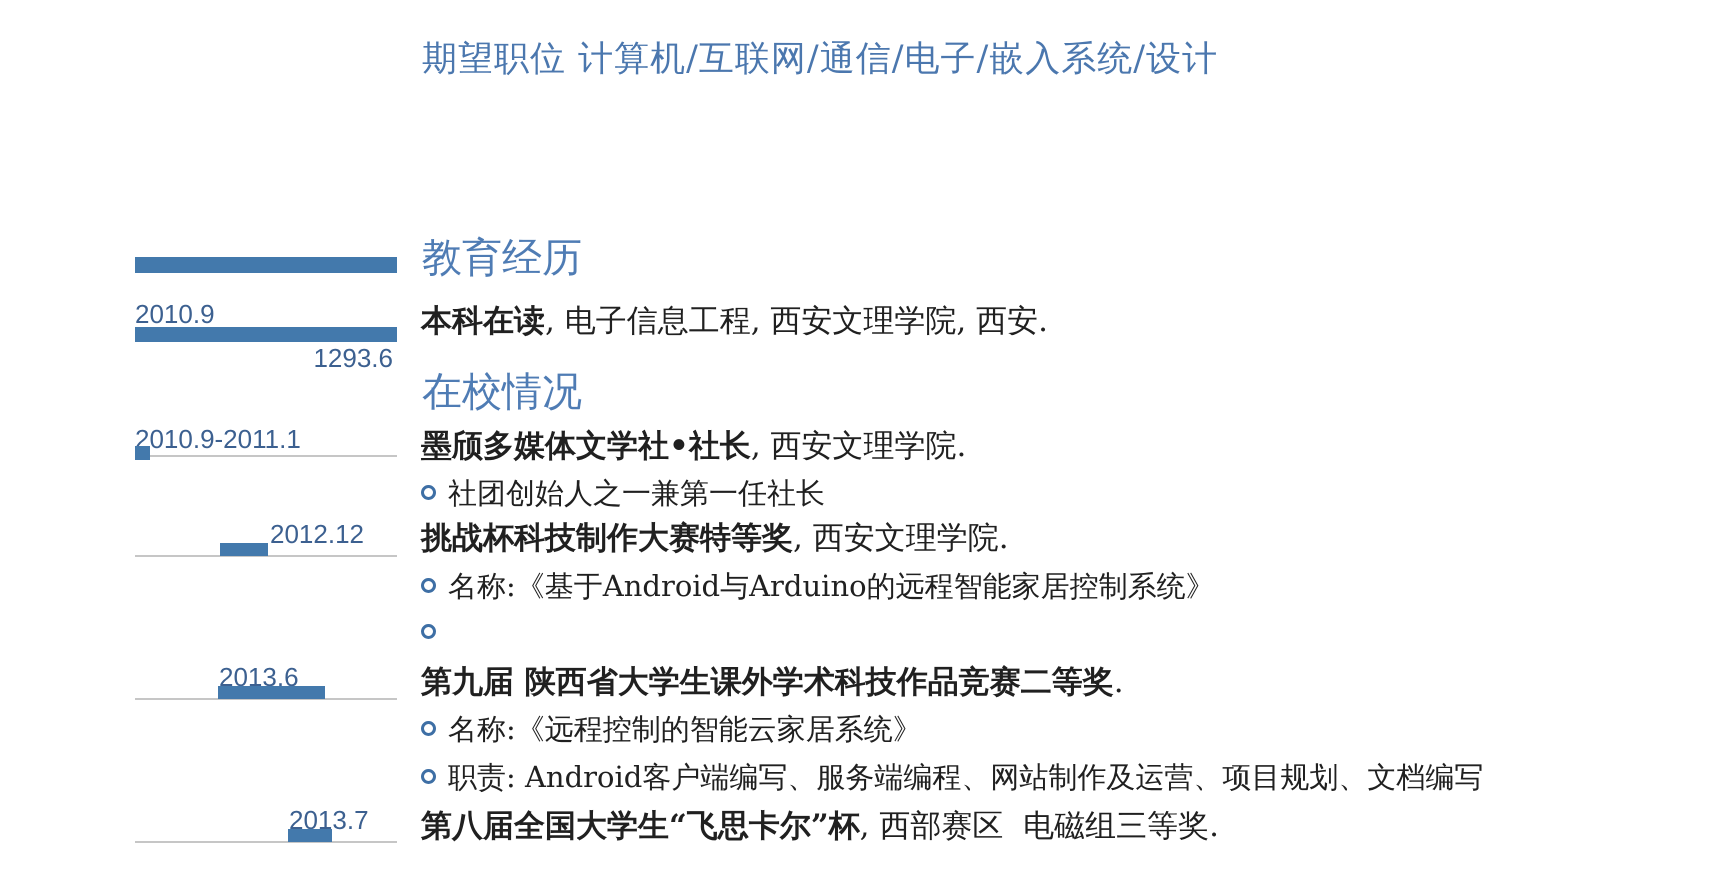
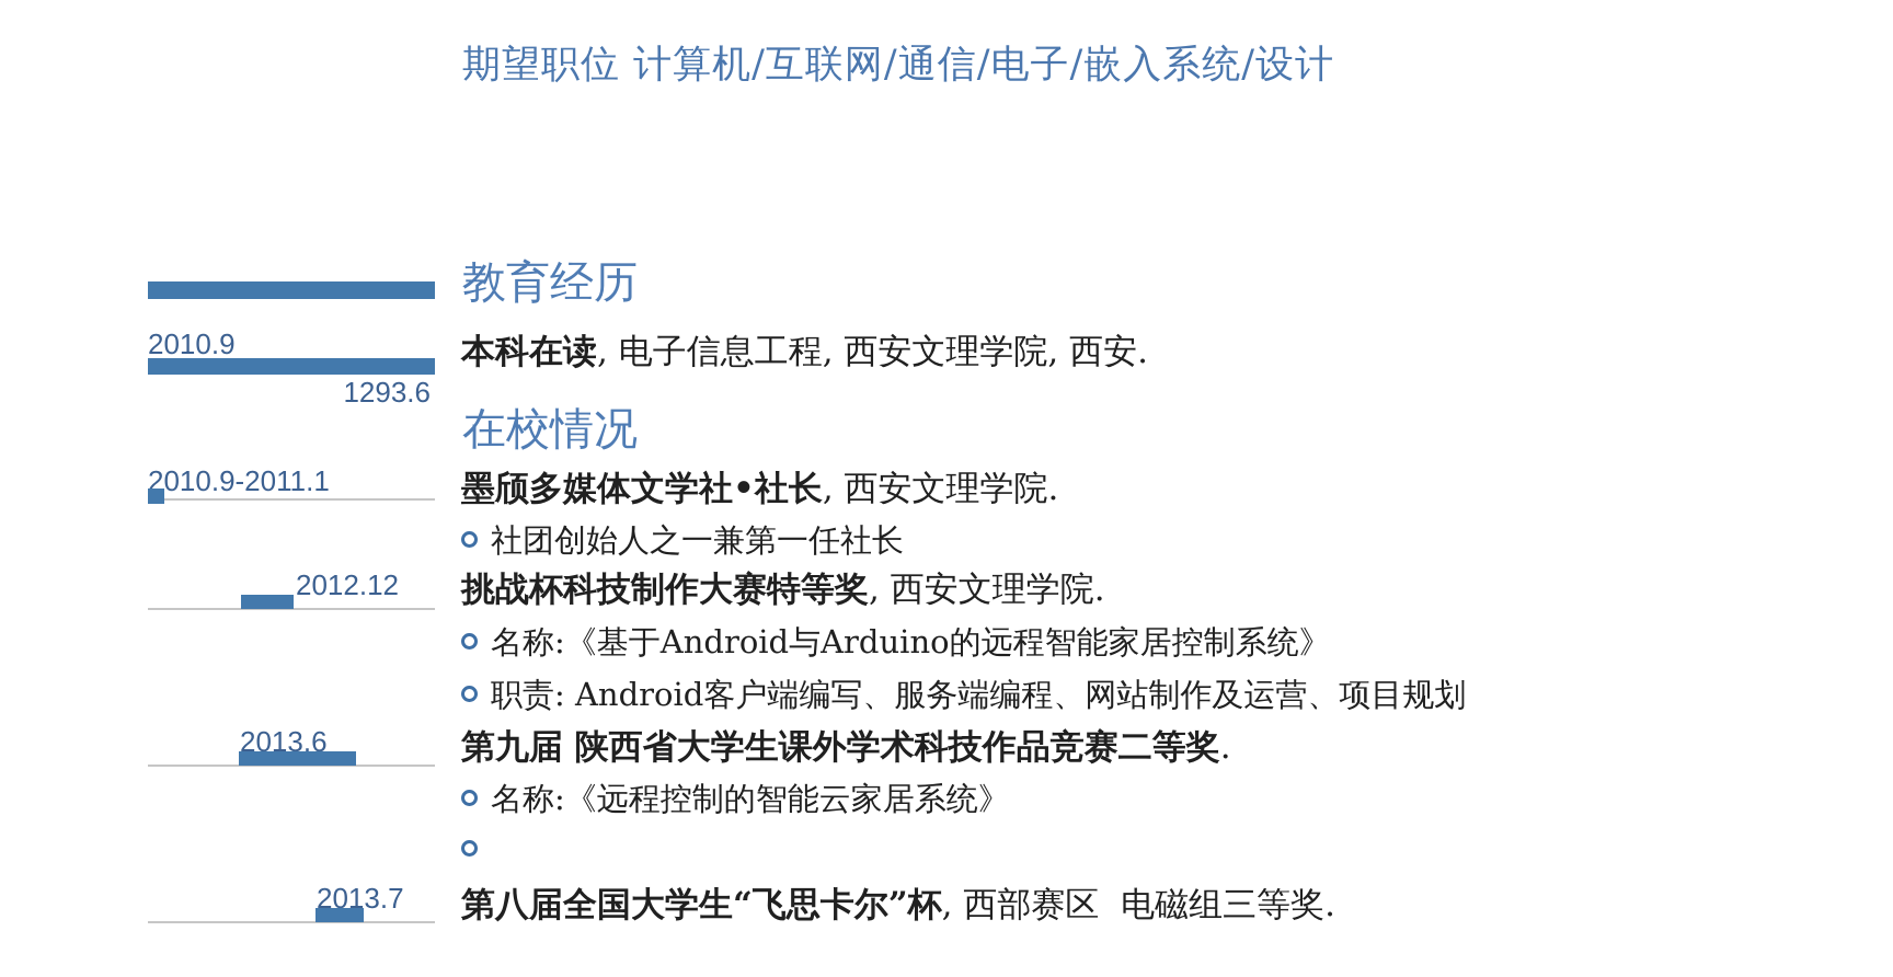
  期望职位 计算机/互联网/通信/电子/嵌入系统/设计
  2010.9
  1293.6
  2010.9-2011.1
  2012.12
  2013.6
  2013.7
  教育经历
  本科在读, 电子信息工程, 西安文理学院, 西安.
  在校情况
  墨颀多媒体文学社•社长, 西安文理学院.
  社团创始人之一兼第一任社长
  挑战杯科技制作大赛特等奖, 西安文理学院.
  名称:《基于Android与Arduino的远程智能家居控制系统》
+ 职责: Android客户端编写、服务端编程、网站制作及运营、项目规划
  第九届 陕西省大学生课外学术科技作品竞赛二等奖.
  名称:《远程控制的智能云家居系统》
- 职责: Android客户端编写、服务端编程、网站制作及运营、项目规划、文档编写
  第八届全国大学生“飞思卡尔”杯, 西部赛区 电磁组三等奖.
